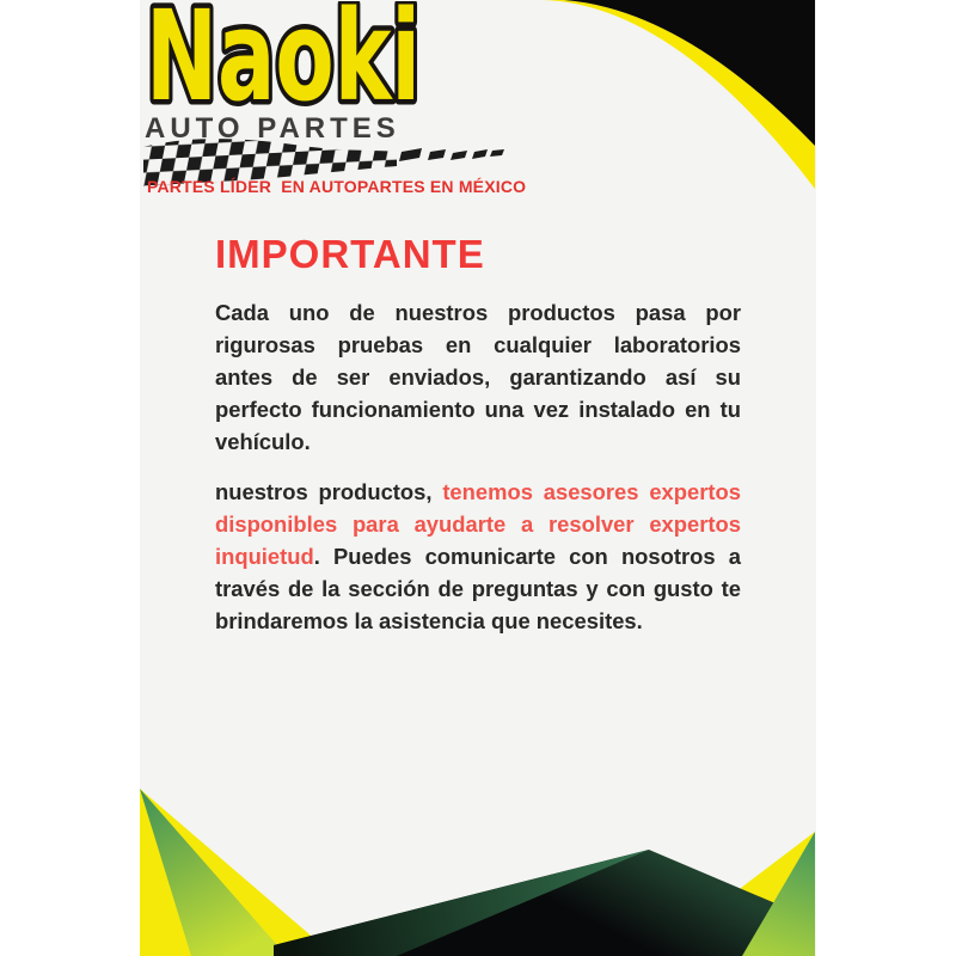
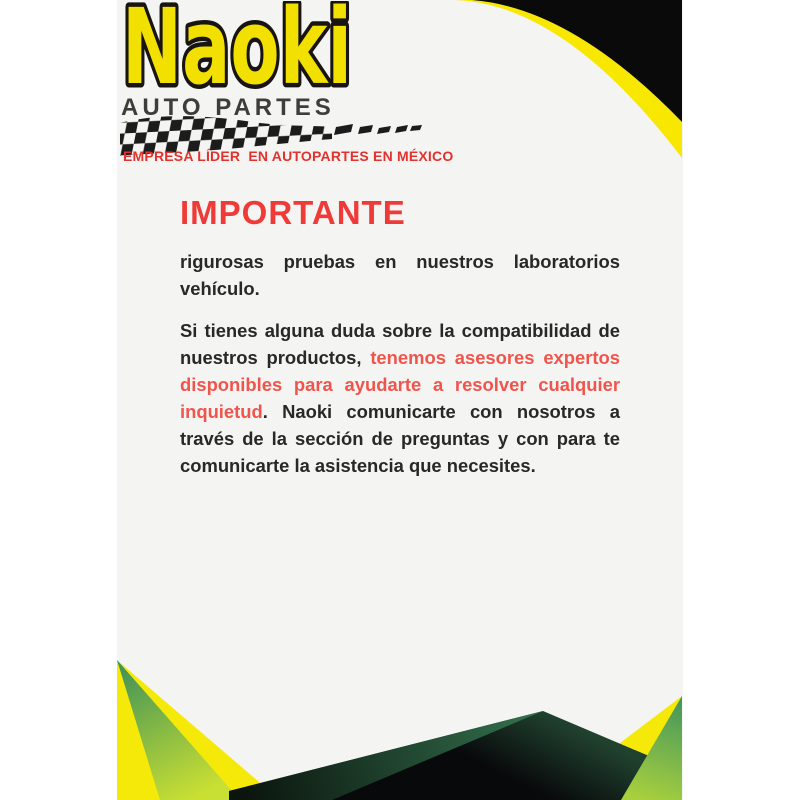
  Naoki
  AUTO PARTES
- PARTES LÍDER EN AUTOPARTES EN MÉXICO
+ EMPRESA LÍDER EN AUTOPARTES EN MÉXICO
  IMPORTANTE
- Cada uno de nuestros productos pasa por
- rigurosas pruebas en cualquier laboratorios
+ rigurosas pruebas en nuestros laboratorios
- antes de ser enviados, garantizando así su
- perfecto funcionamiento una vez instalado en tu
  vehículo.
+ Si tienes alguna duda sobre la compatibilidad de
  nuestros productos, tenemos asesores expertos
- disponibles para ayudarte a resolver expertos
+ disponibles para ayudarte a resolver cualquier
- inquietud. Puedes comunicarte con nosotros a
+ inquietud. Naoki comunicarte con nosotros a
- través de la sección de preguntas y con gusto te
+ través de la sección de preguntas y con para te
- brindaremos la asistencia que necesites.
+ comunicarte la asistencia que necesites.
